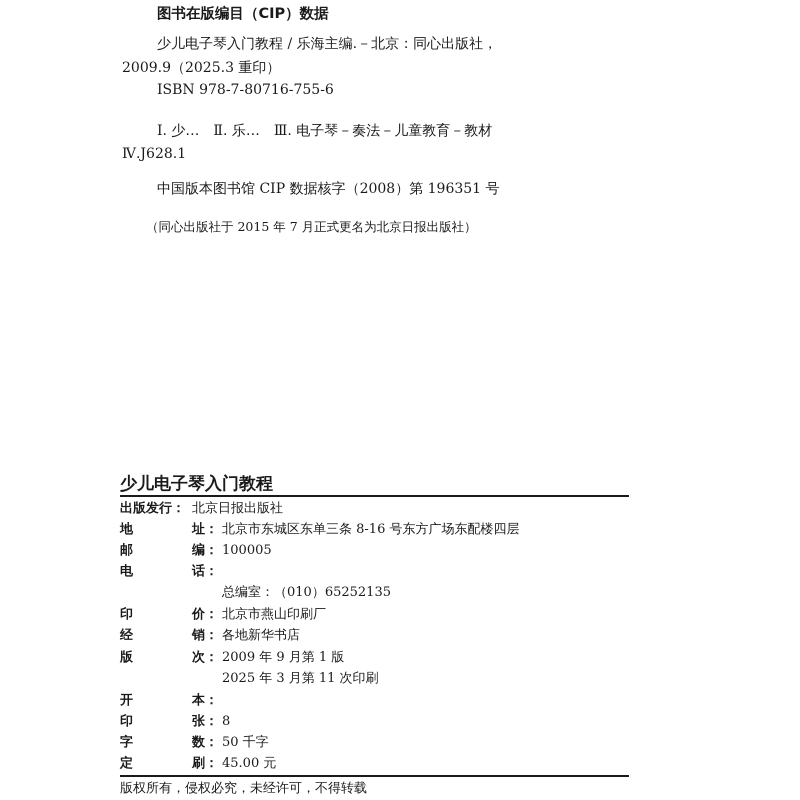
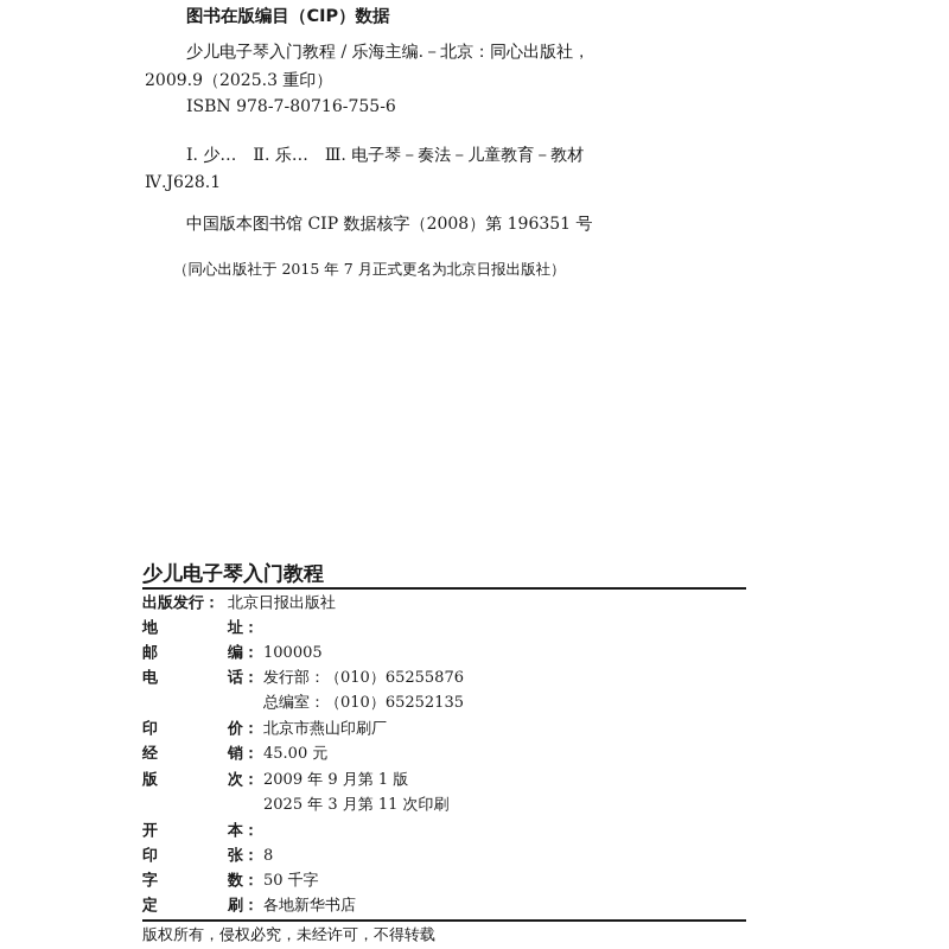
  图书在版编目（CIP）数据
  少儿电子琴入门教程 / 乐海主编.－北京：同心出版社，
  2009.9（2025.3 重印）
  ISBN 978-7-80716-755-6
  Ⅰ. 少… Ⅱ. 乐… Ⅲ. 电子琴－奏法－儿童教育－教材
  Ⅳ.J628.1
  中国版本图书馆 CIP 数据核字（2008）第 196351 号
  （同心出版社于 2015 年 7 月正式更名为北京日报出版社）
  少儿电子琴入门教程
  出版发行：
  北京日报出版社
  地
  址：
- 北京市东城区东单三条 8-16 号东方广场东配楼四层
  邮
  编：
  100005
  电
  话：
+ 发行部：（010）65255876
  总编室：（010）65252135
  印
  价：
  北京市燕山印刷厂
  经
  销：
- 各地新华书店
+ 45.00 元
  版
  次：
  2009 年 9 月第 1 版
  2025 年 3 月第 11 次印刷
  开
  本：
  印
  张：
  8
  字
  数：
  50 千字
  定
  刷：
- 45.00 元
+ 各地新华书店
  版权所有，侵权必究，未经许可，不得转载
